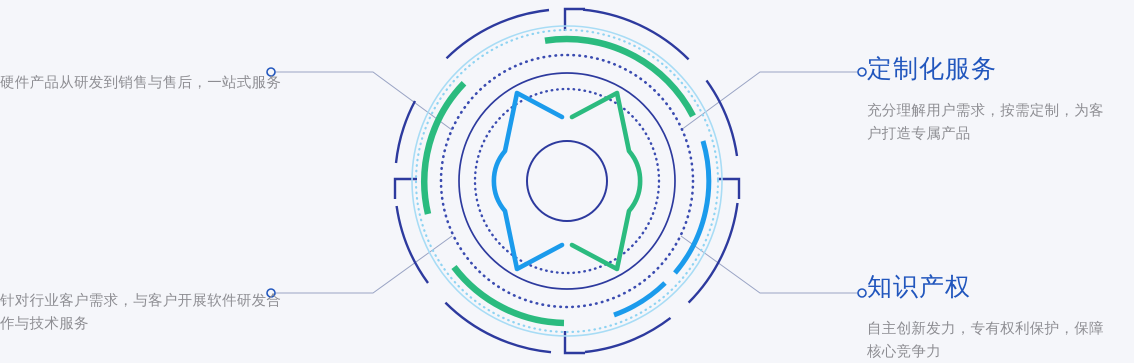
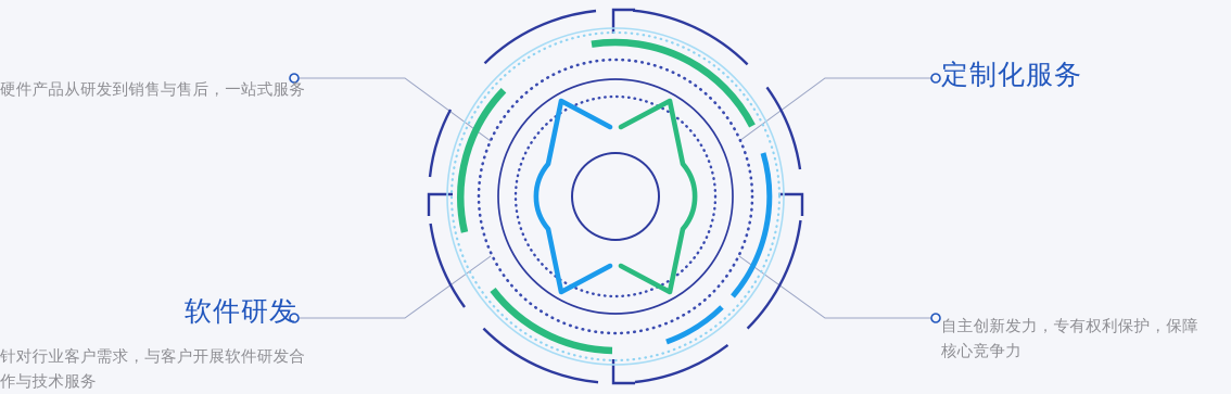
  硬件产品从研发到销售与售后，一站式服务
+ 软件研发
  针对行业客户需求，与客户开展软件研发合作与技术服务
  定制化服务
- 充分理解用户需求，按需定制，为客户打造专属产品
- 知识产权
  自主创新发力，专有权利保护，保障核心竞争力
